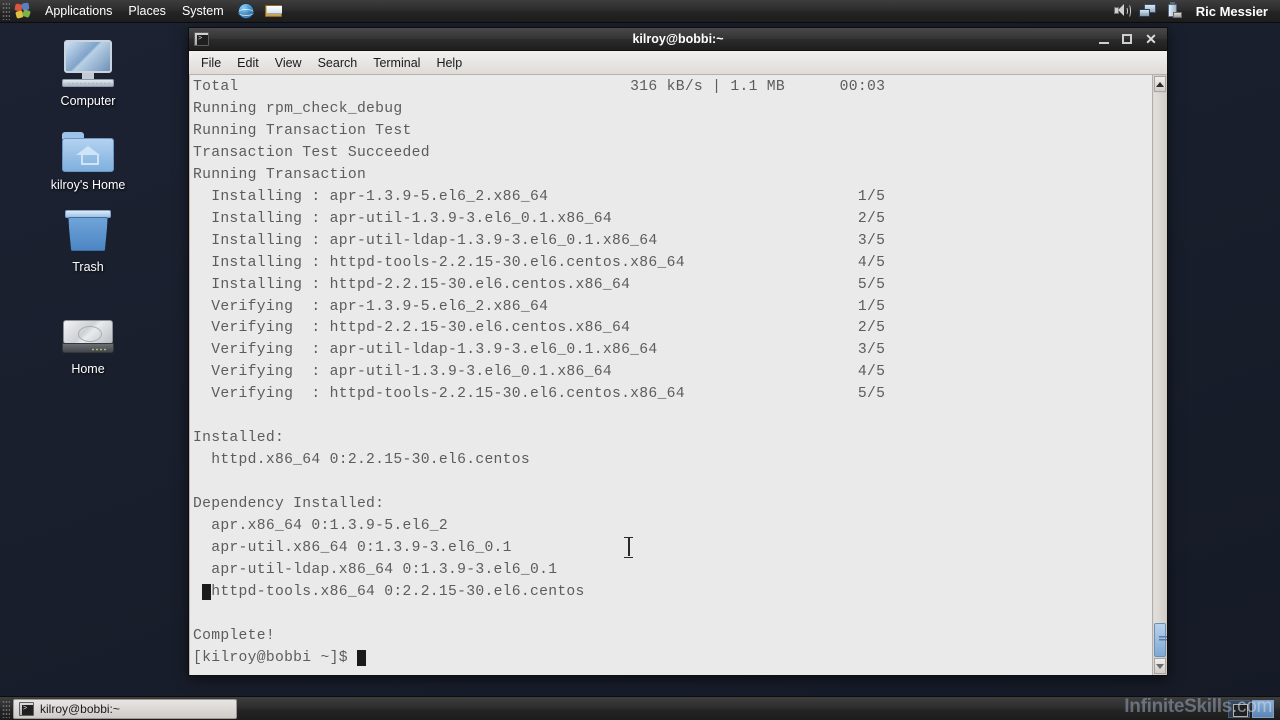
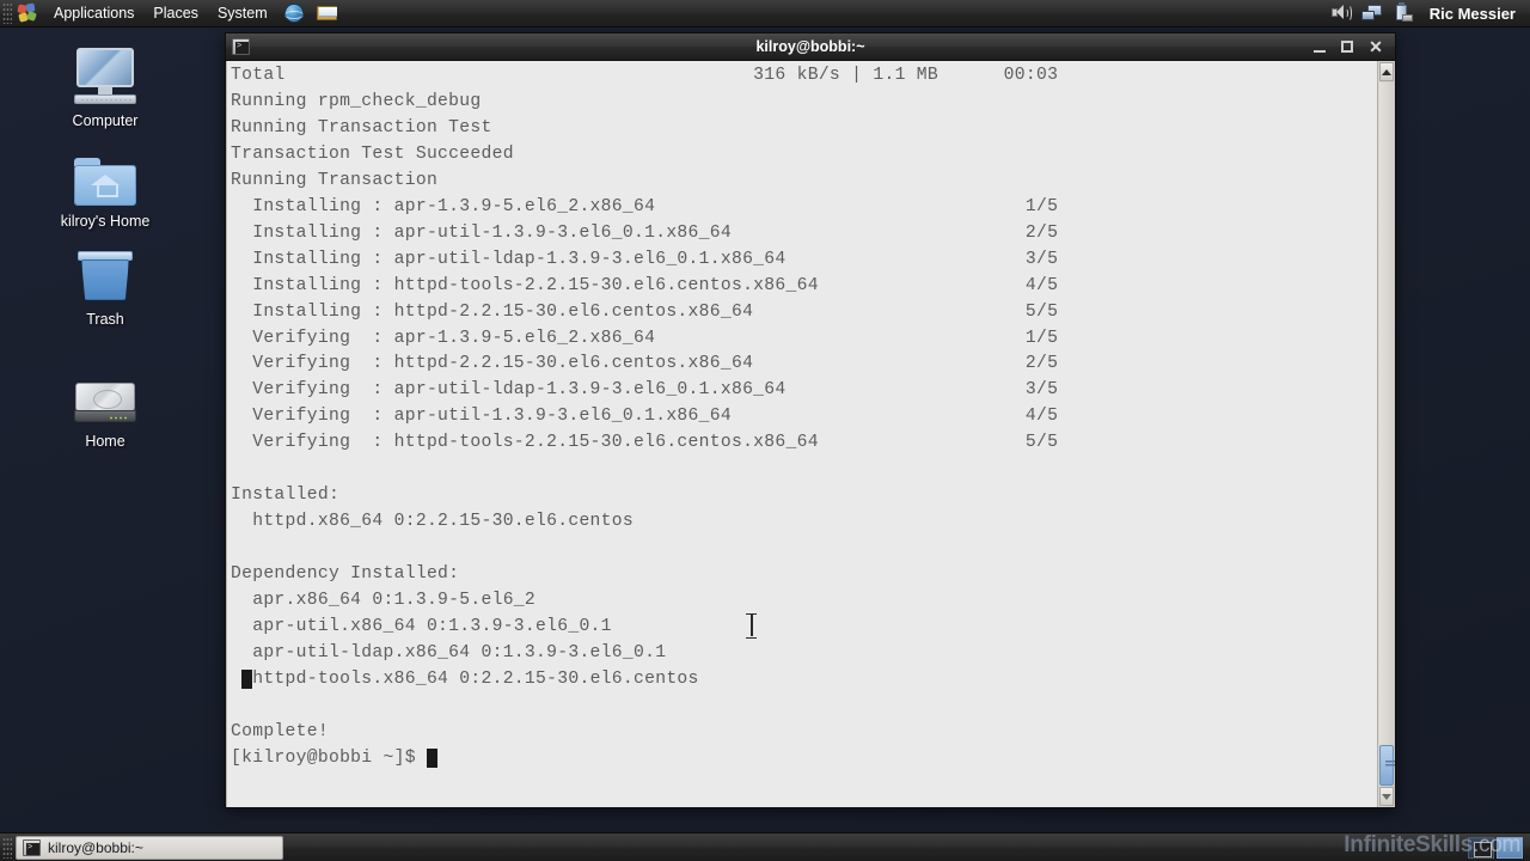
  Applications
  Places
  System
  Ric Messier
  Computer
  kilroy's Home
  Trash
  Home
  kilroy@bobbi:~
  ✕
- File
- Edit
- View
- Search
- Terminal
- Help
  Total 316 kB/s | 1.1 MB 00:03
  Running rpm_check_debug
  Running Transaction Test
  Transaction Test Succeeded
  Running Transaction
  Installing : apr-1.3.9-5.el6_2.x86_64 1/5
  Installing : apr-util-1.3.9-3.el6_0.1.x86_64 2/5
  Installing : apr-util-ldap-1.3.9-3.el6_0.1.x86_64 3/5
  Installing : httpd-tools-2.2.15-30.el6.centos.x86_64 4/5
  Installing : httpd-2.2.15-30.el6.centos.x86_64 5/5
  Verifying : apr-1.3.9-5.el6_2.x86_64 1/5
  Verifying : httpd-2.2.15-30.el6.centos.x86_64 2/5
  Verifying : apr-util-ldap-1.3.9-3.el6_0.1.x86_64 3/5
  Verifying : apr-util-1.3.9-3.el6_0.1.x86_64 4/5
  Verifying : httpd-tools-2.2.15-30.el6.centos.x86_64 5/5
  Installed:
  httpd.x86_64 0:2.2.15-30.el6.centos
  Dependency Installed:
  apr.x86_64 0:1.3.9-5.el6_2
  apr-util.x86_64 0:1.3.9-3.el6_0.1
  apr-util-ldap.x86_64 0:1.3.9-3.el6_0.1
  httpd-tools.x86_64 0:2.2.15-30.el6.centos
  Complete!
  [kilroy@bobbi ~]$
  kilroy@bobbi:~
  InfiniteSkills.com
